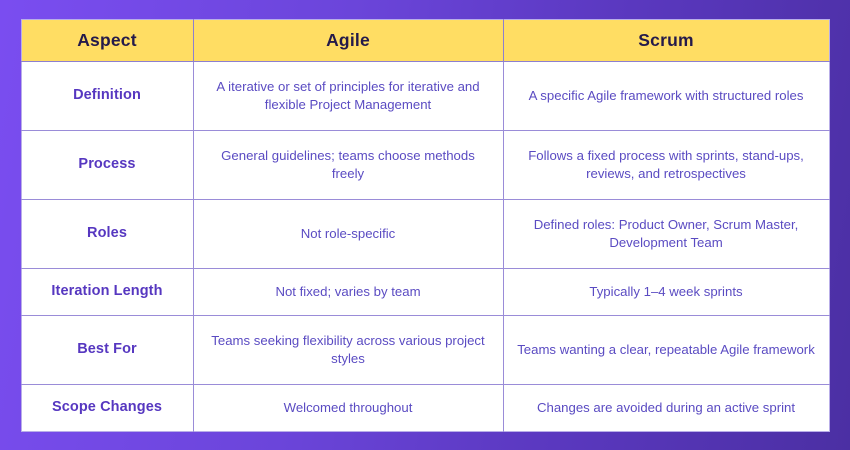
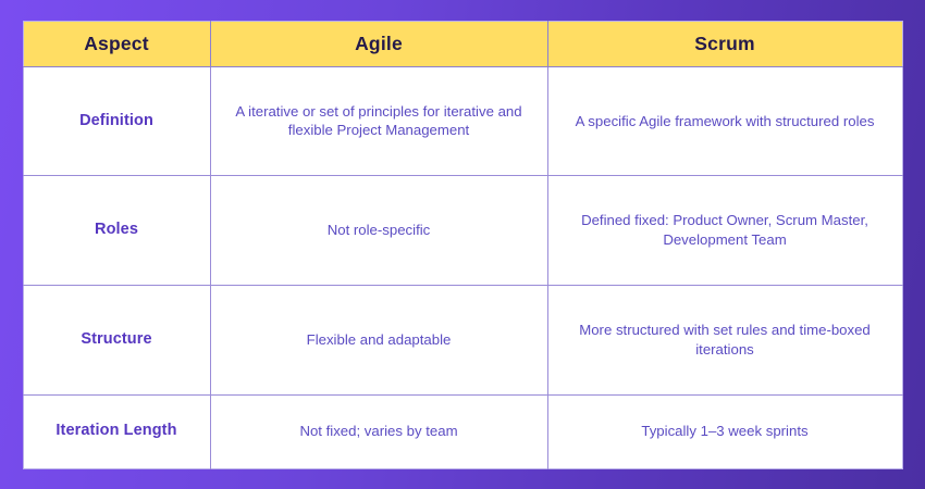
  Aspect	Agile	Scrum
  Definition	A iterative or set of principles for iterative and flexible Project Management	A specific Agile framework with structured roles
- Process	General guidelines; teams choose methods freely	Follows a fixed process with sprints, stand-ups, reviews, and retrospectives
- Roles	Not role-specific	Defined roles: Product Owner, Scrum Master, Development Team
+ Roles	Not role-specific	Defined fixed: Product Owner, Scrum Master, Development Team
+ Structure	Flexible and adaptable	More structured with set rules and time-boxed iterations
- Iteration Length	Not fixed; varies by team	Typically 1–4 week sprints
+ Iteration Length	Not fixed; varies by team	Typically 1–3 week sprints
- Best For	Teams seeking flexibility across various project styles	Teams wanting a clear, repeatable Agile framework
- Scope Changes	Welcomed throughout	Changes are avoided during an active sprint
